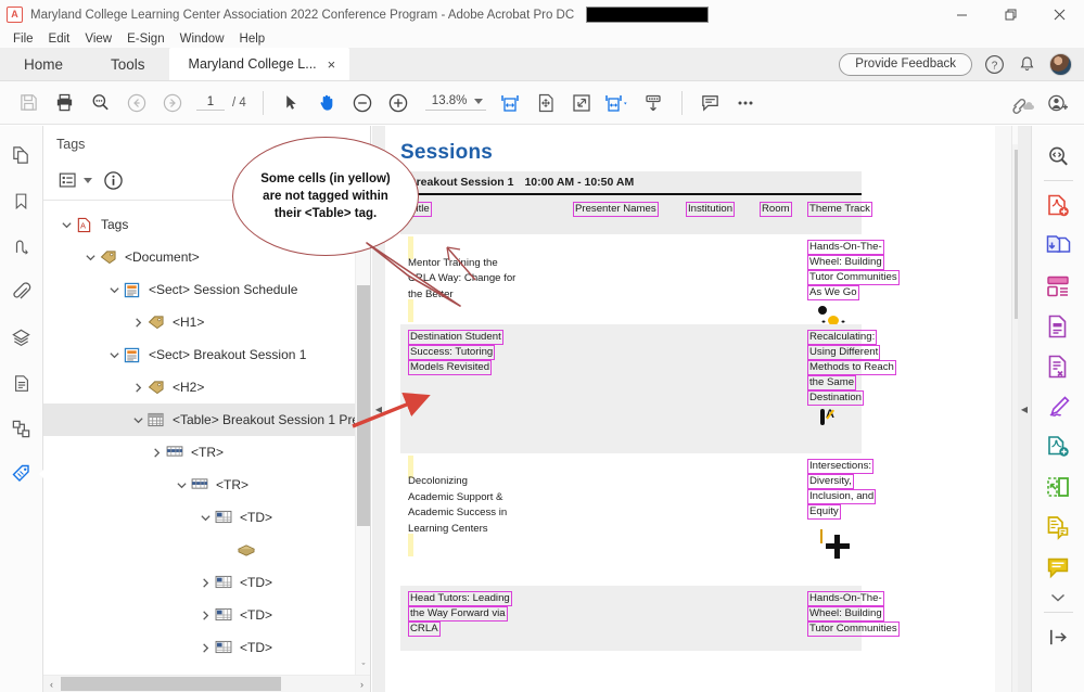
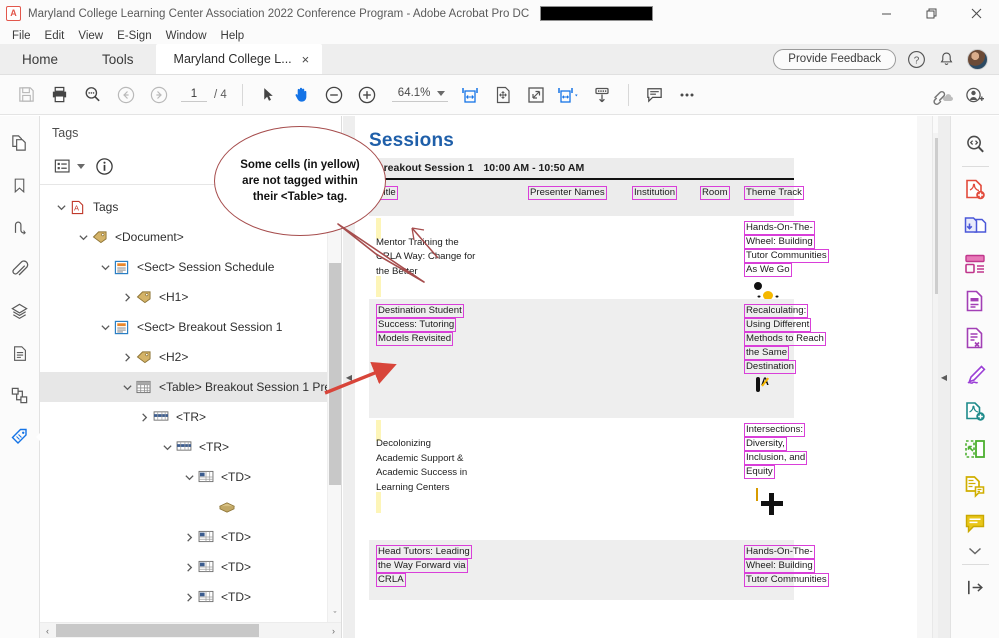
  Maryland College Learning Center Association 2022 Conference Program - Adobe Acrobat Pro DC
  File
  Edit
  View
  E-Sign
  Window
  Help
  Home
  Tools
  Maryland College L...
  ×
  Provide Feedback
  ?
  1
  / 4
- 13.8%
+ 64.1%
  Tags
  A
  Tags
  <Document>
  <Sect> Session Schedule
  <H1>
  <Sect> Breakout Session 1
  <H2>
  <Table> Breakout Session 1 Pr
  <TR>
  <TR>
  <TD>
  <TD>
  <TD>
  <TD>
  ˇ
  ‹
  ›
  ◀
  Sessions
  reakout Session 1
  10:00 AM - 10:50 AM
  itle
  Presenter Names
  Institution
  Room
  Theme Track
  Mentor Traning the
  LA Way: Cange for
  the Beer
  Hands-On-The-
  Wheel: Building
  Tutor Communities
  As We Go
  Destination Student
  Success: Tutoring
  Models Revisited
  Recalculating:
  Using Different
  Methods to Reach
  the Same
  Destination
  Decolonizing
  Academic Support &
  Academic Success in
  Learning Centers
  Intersections:
  Diversity,
  Inclusion, and
  Equity
  Head Tutors: Leading
  the Way Forward via
  CRLA
  Hands-On-The-
  Wheel: Building
  Tutor Communities
  ◀
  Some cells (in yellow) are not tagged within their <Table> tag.
